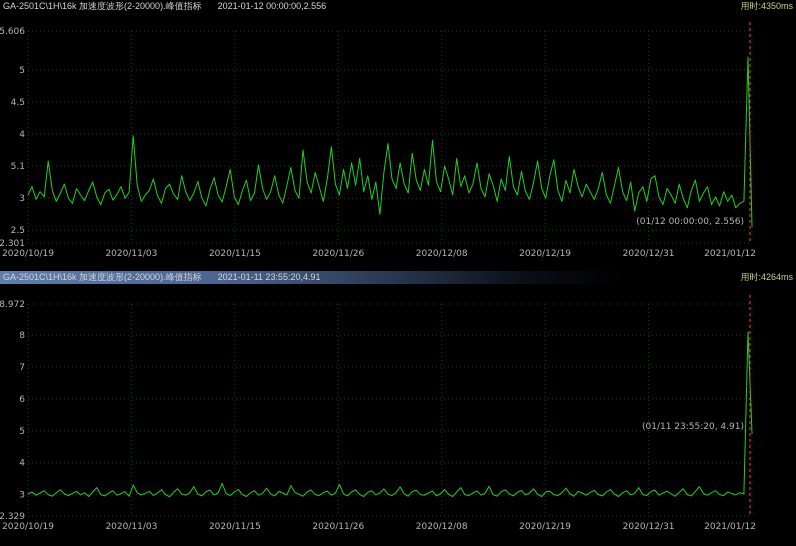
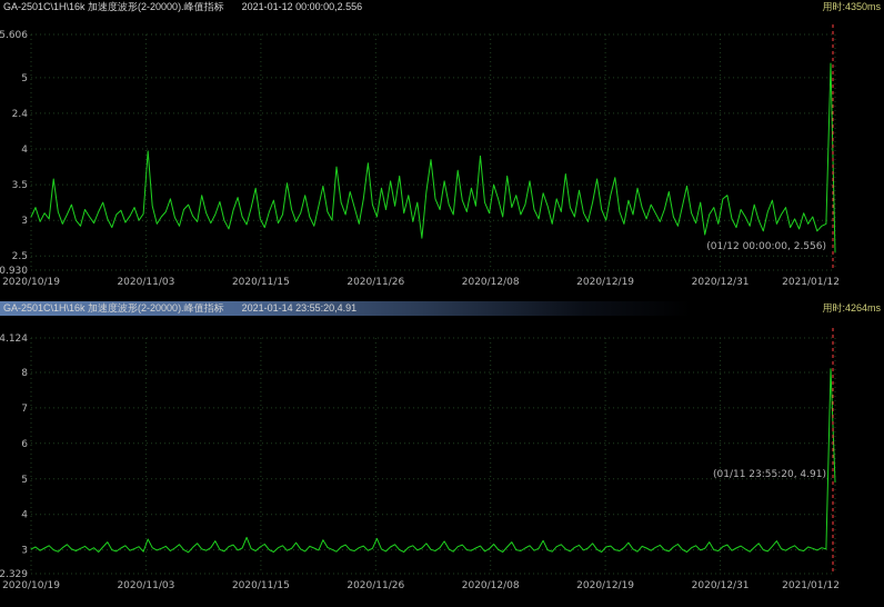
  GA-2501C\1H\16k 加速度波形(2-20000).峰值指标
  2021-01-12 00:00:00,2.556
  用时:4350ms
  5.606
  5
- 4.5
+ 2.4
  4
- 5.1
+ 3.5
  3
  2.5
- 2.301
+ 0.930
  2020/10/19
  2020/11/03
  2020/11/15
  2020/11/26
  2020/12/08
  2020/12/19
  2020/12/31
  2021/01/12
  (01/12 00:00:00, 2.556)
  GA-2501C\1H\16k 加速度波形(2-20000).峰值指标
- 2021-01-11 23:55:20,4.91
+ 2021-01-14 23:55:20,4.91
  用时:4264ms
- 8.972
+ 4.124
  8
  7
  6
  5
  4
  3
  2.329
  2020/10/19
  2020/11/03
  2020/11/15
  2020/11/26
  2020/12/08
  2020/12/19
  2020/12/31
  2021/01/12
  (01/11 23:55:20, 4.91)
